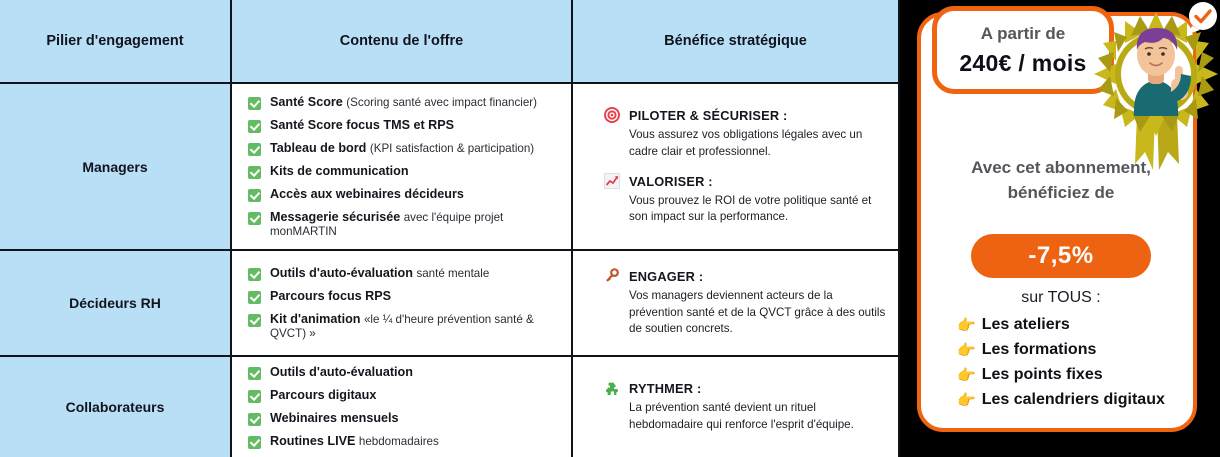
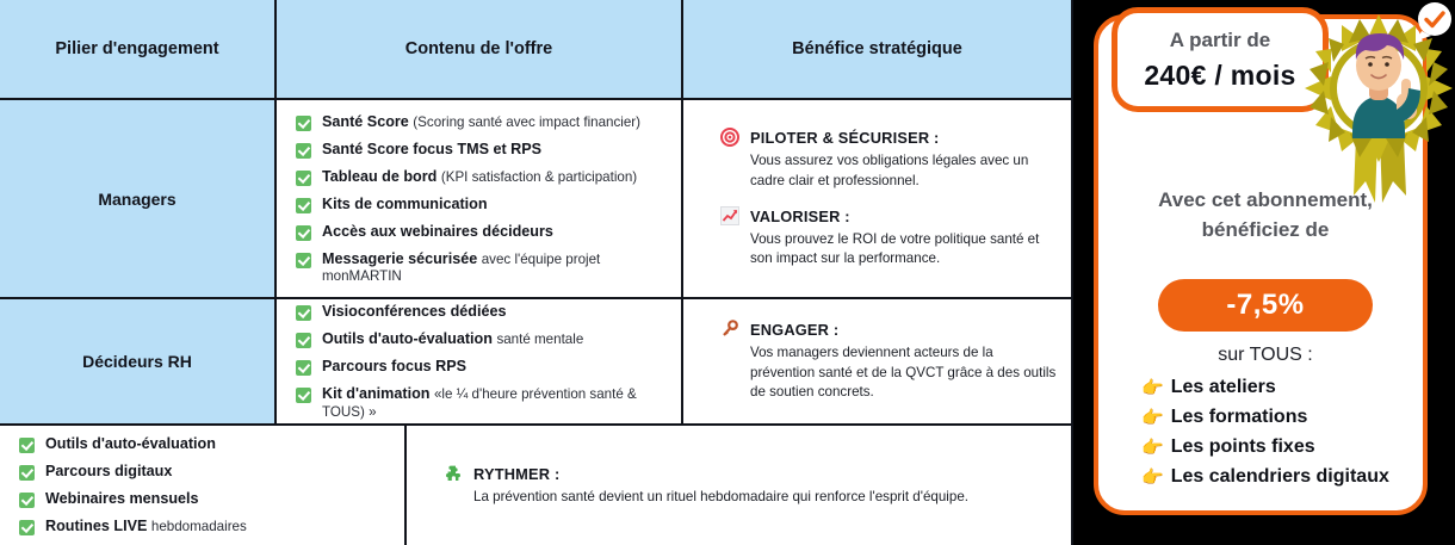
  Pilier d'engagement
  Contenu de l'offre
  Bénéfice stratégique
  Managers
  Santé Score (Scoring santé avec impact financier)
  Santé Score focus TMS et RPS
  Tableau de bord (KPI satisfaction & participation)
  Kits de communication
  Accès aux webinaires décideurs
  Messagerie sécurisée avec l'équipe projet monMARTIN
  PILOTER & SÉCURISER :
  Vous assurez vos obligations légales avec un cadre clair et professionnel.
  VALORISER :
  Vous prouvez le ROI de votre politique santé et son impact sur la performance.
  Décideurs RH
+ Visioconférences dédiées
  Outils d'auto-évaluation santé mentale
  Parcours focus RPS
- Kit d'animation «le ¼ d'heure prévention santé & QVCT) »
+ Kit d'animation «le ¼ d'heure prévention santé & TOUS) »
  ENGAGER :
  Vos managers deviennent acteurs de la prévention santé et de la QVCT grâce à des outils de soutien concrets.
- Collaborateurs
  Outils d'auto-évaluation
  Parcours digitaux
  Webinaires mensuels
  Routines LIVE hebdomadaires
  RYTHMER :
  La prévention santé devient un rituel hebdomadaire qui renforce l'esprit d'équipe.
  Avec cet abonnement,
  bénéficiez de
  -7,5%
  sur TOUS :
  👉
  Les ateliers
  👉
  Les formations
  👉
  Les points fixes
  👉
  Les calendriers digitaux
  A partir de
  240€ / mois
